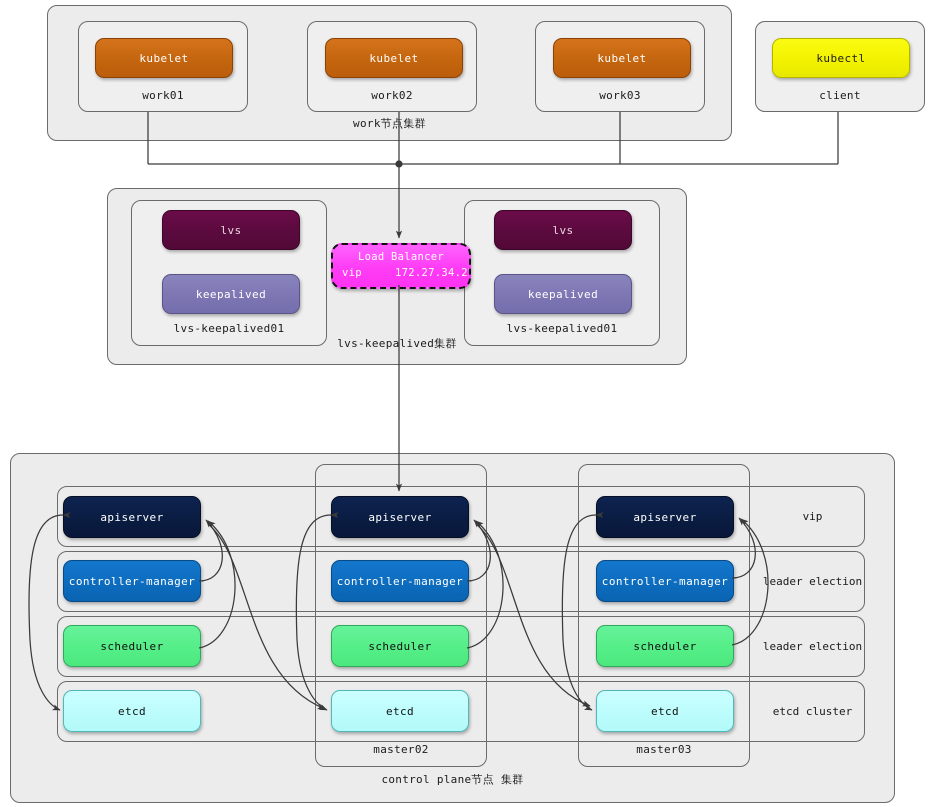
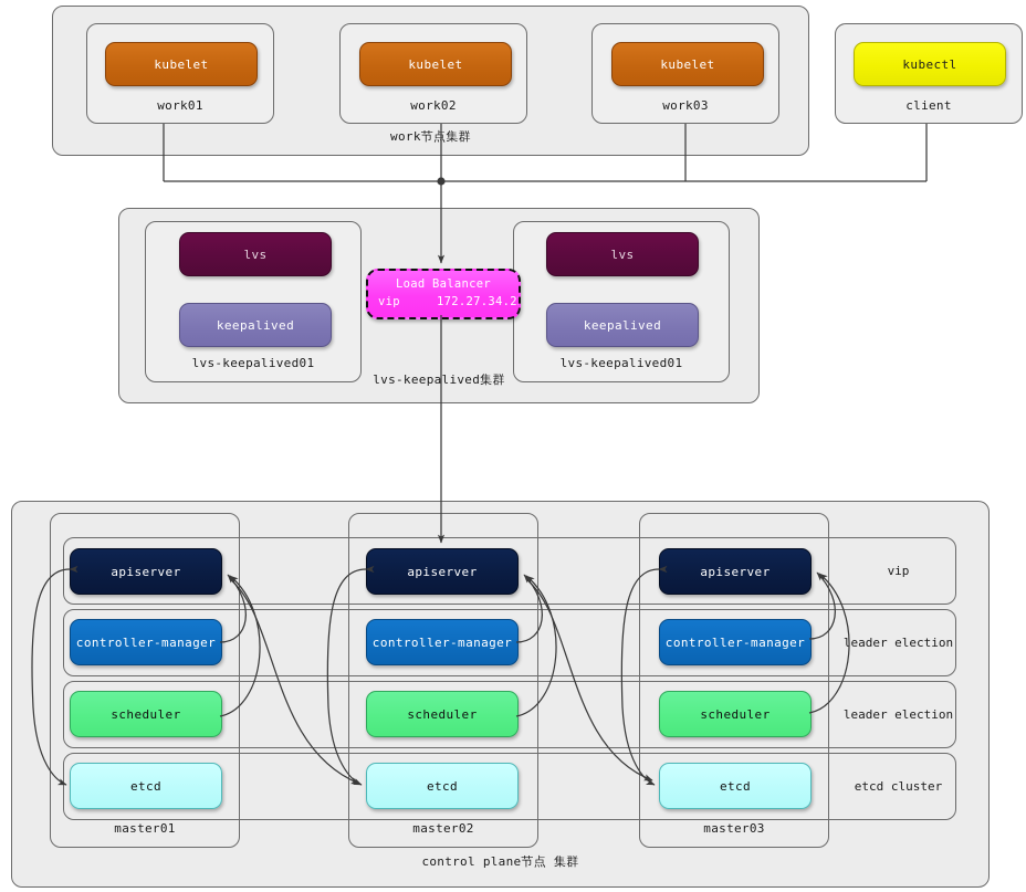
  work节点集群
  work01
  kubelet
  work02
  kubelet
  work03
  kubelet
  client
  kubectl
  lvs-keepalived集群
  lvs-keepalived01
  lvs
  keepalived
  lvs-keepalived01
  lvs
  keepalived
  Load Balancer
  vip
  172.27.34.2
  control plane节点 集群
+ master01
  master02
  master03
  vip
  leader election
  leader election
  etcd cluster
  apiserver
  controller-manager
  scheduler
  etcd
  apiserver
  controller-manager
  scheduler
  etcd
  apiserver
  controller-manager
  scheduler
  etcd
